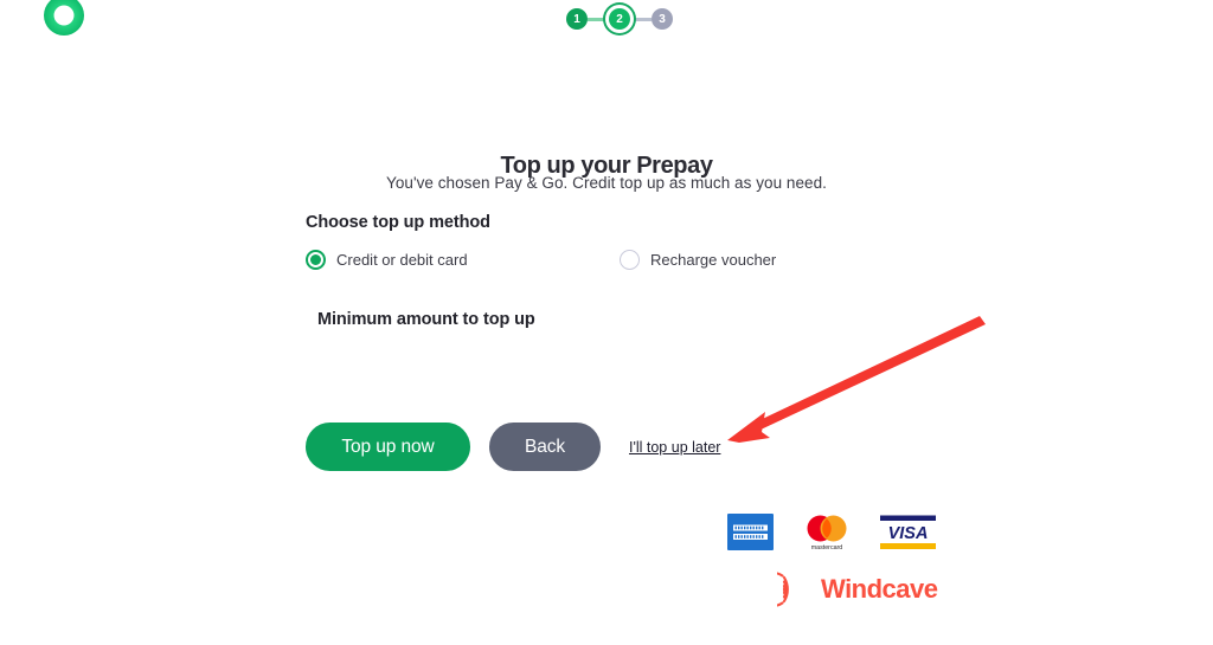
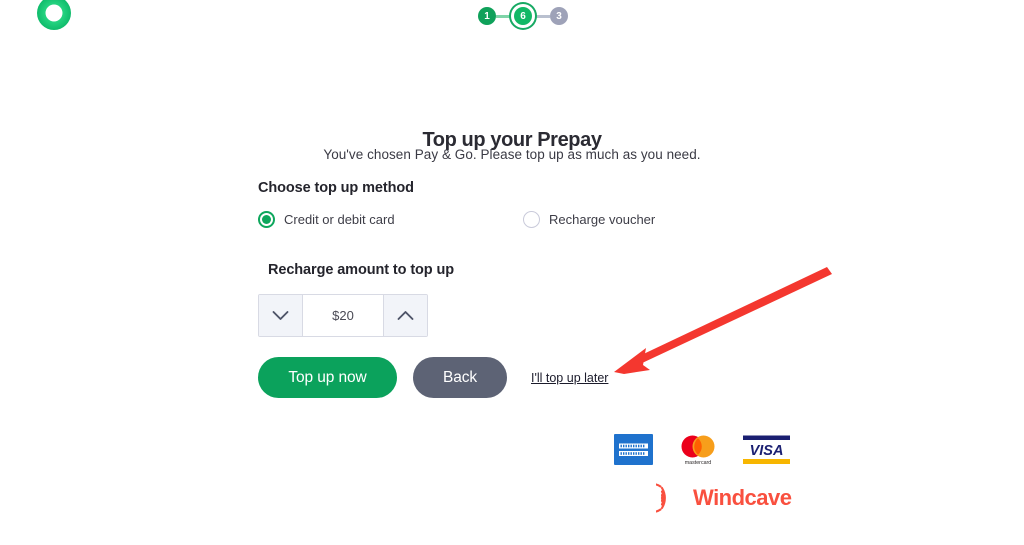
  1
- 2
+ 6
  3
  Top up your Prepay
- You've chosen Pay & Go. Credit top up as much as you need.
+ You've chosen Pay & Go. Please top up as much as you need.
  Choose top up method
  Credit or debit card
  Recharge voucher
- Minimum amount to top up
+ Recharge amount to top up
+ $20
  Top up now
  Back
  I'll top up later
  VISA
  Windcave
